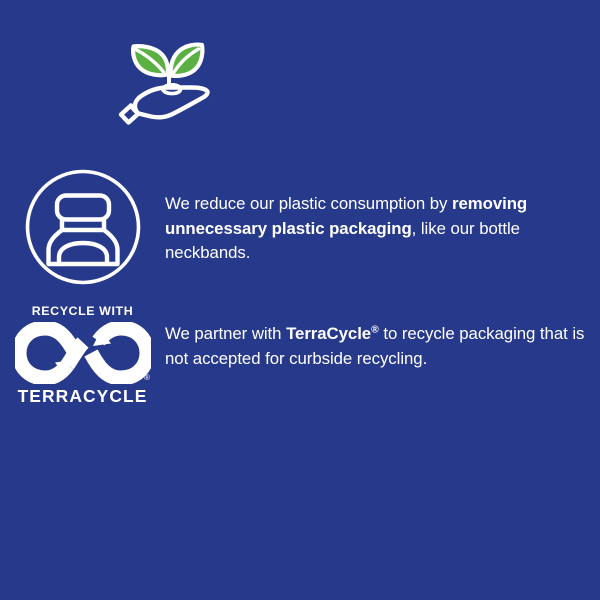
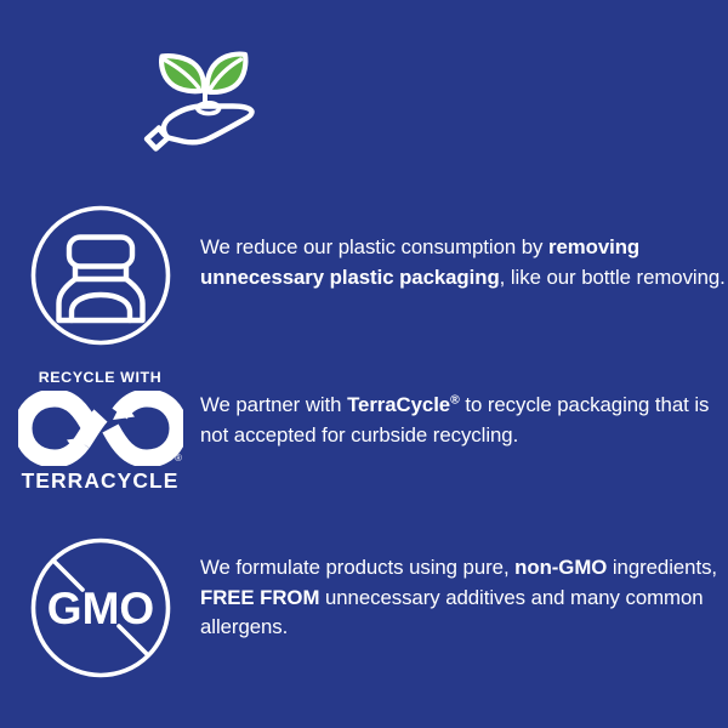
- We reduce our plastic consumption by removing unnecessary plastic packaging, like our bottle neckbands.
+ We reduce our plastic consumption by removing unnecessary plastic packaging, like our bottle removing.
  RECYCLE WITH
  ®
  TERRACYCLE
  We partner with TerraCycle® to recycle packaging that is not accepted for curbside recycling.
+ GMO
+ We formulate products using pure, non-GMO ingredients, FREE FROM unnecessary additives and many common allergens.
